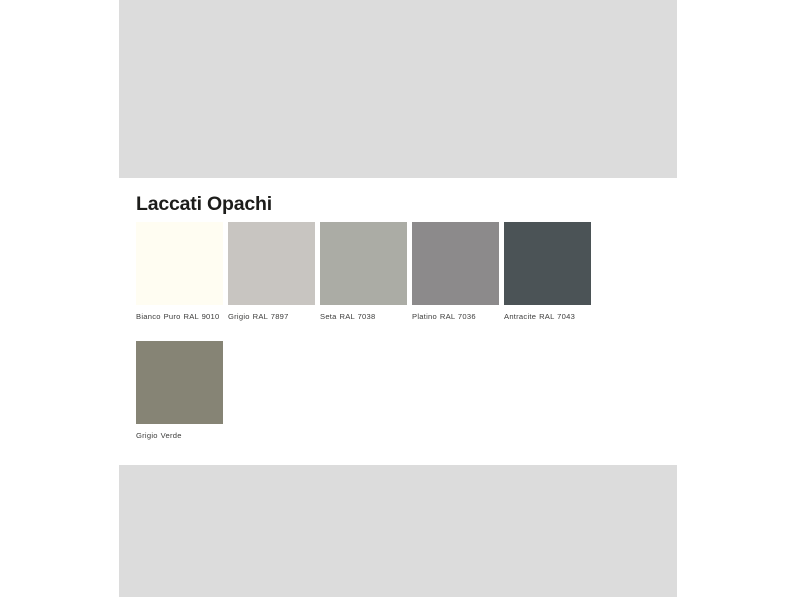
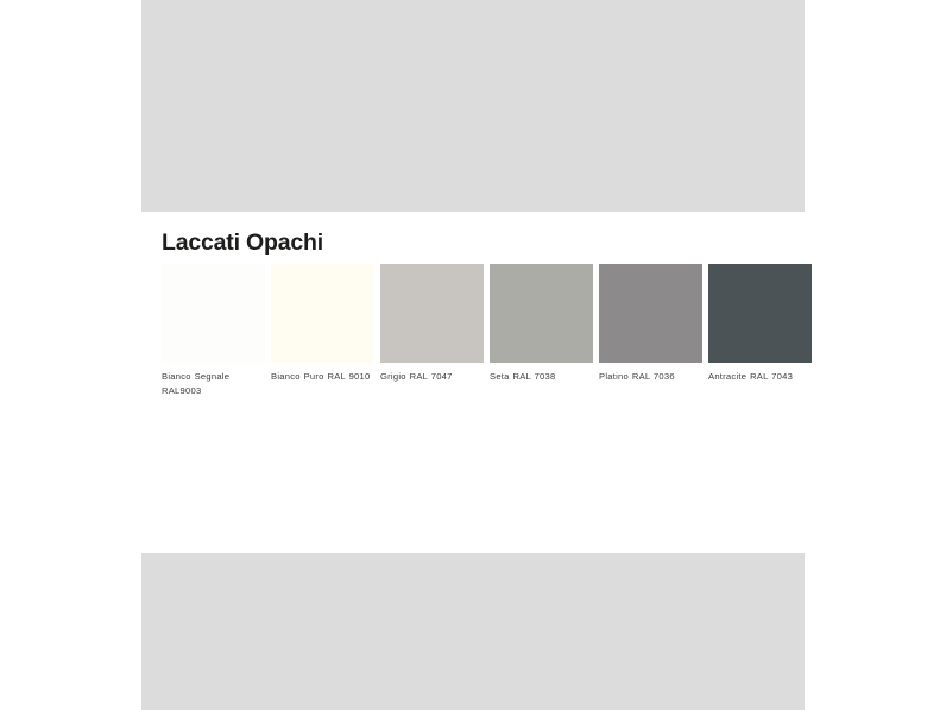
  Laccati Opachi
+ Bianco Segnale RAL9003
  Bianco Puro RAL 9010
- Grigio RAL 7897
+ Grigio RAL 7047
  Seta RAL 7038
  Platino RAL 7036
  Antracite RAL 7043
- Grigio Verde
